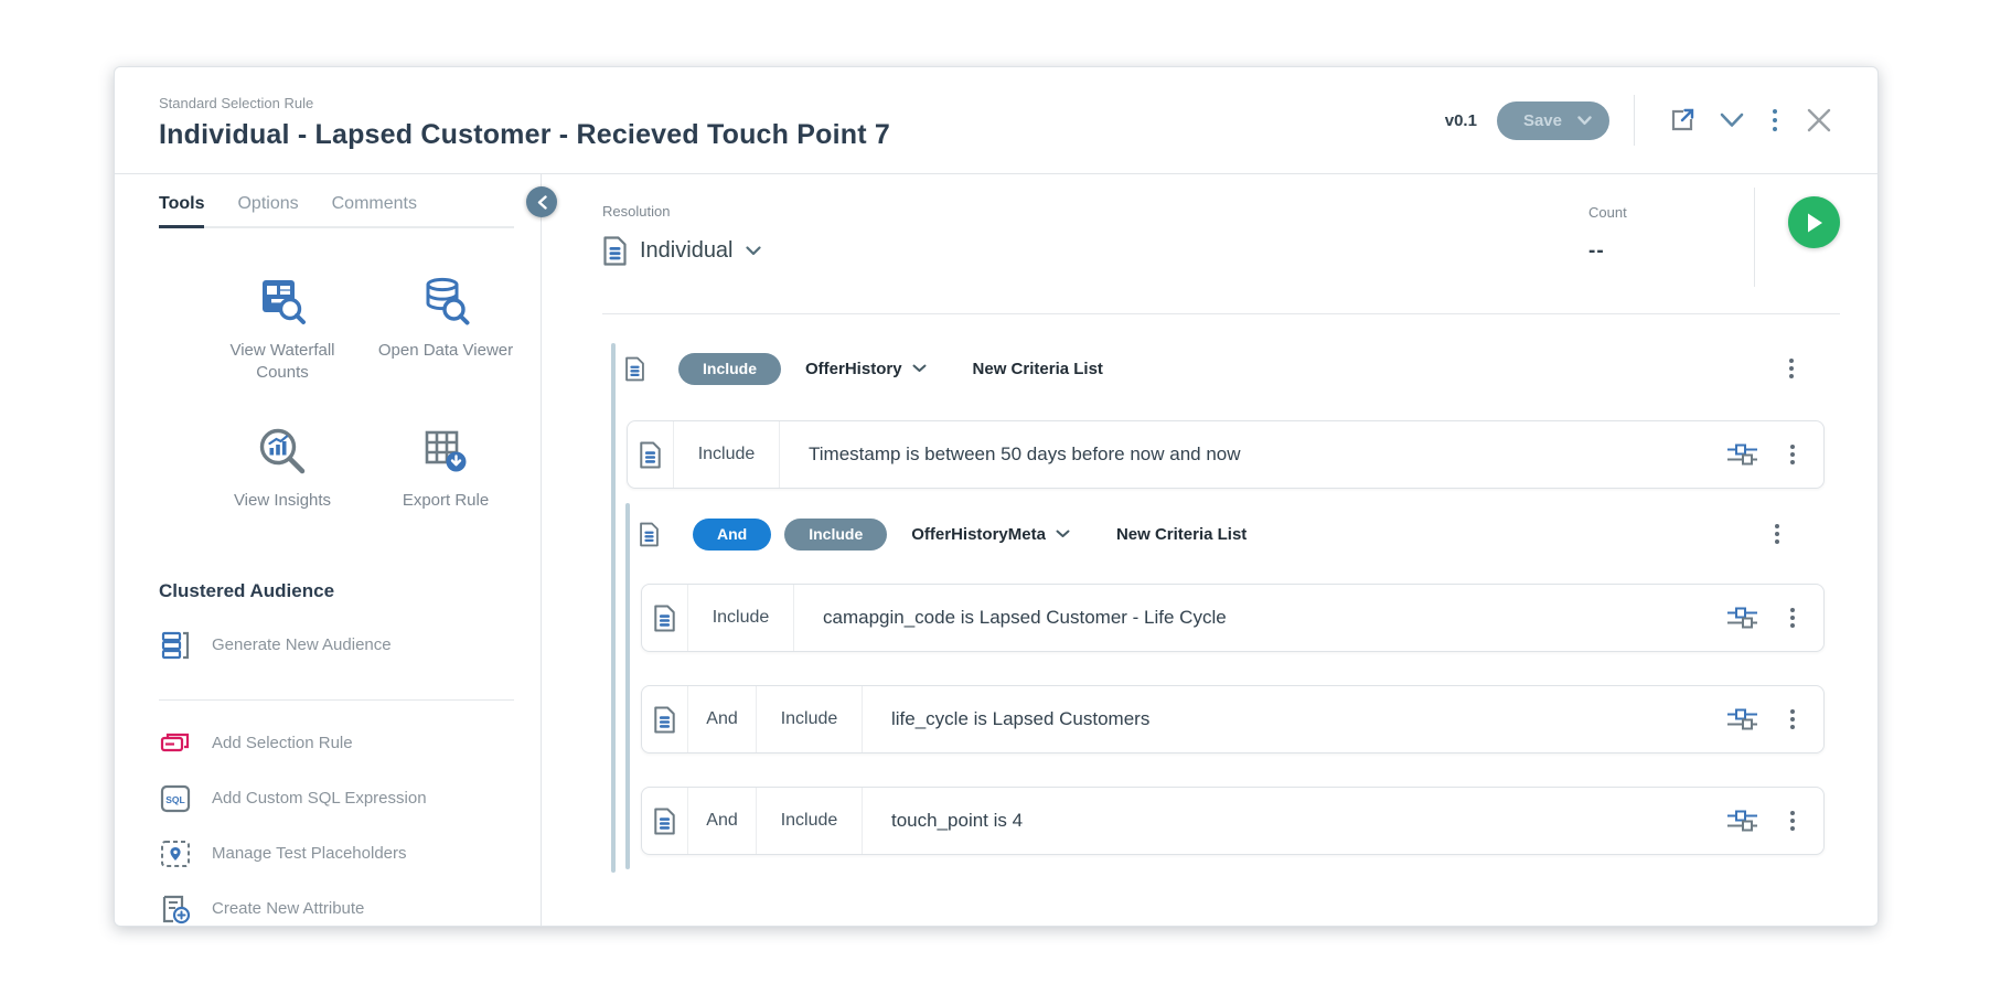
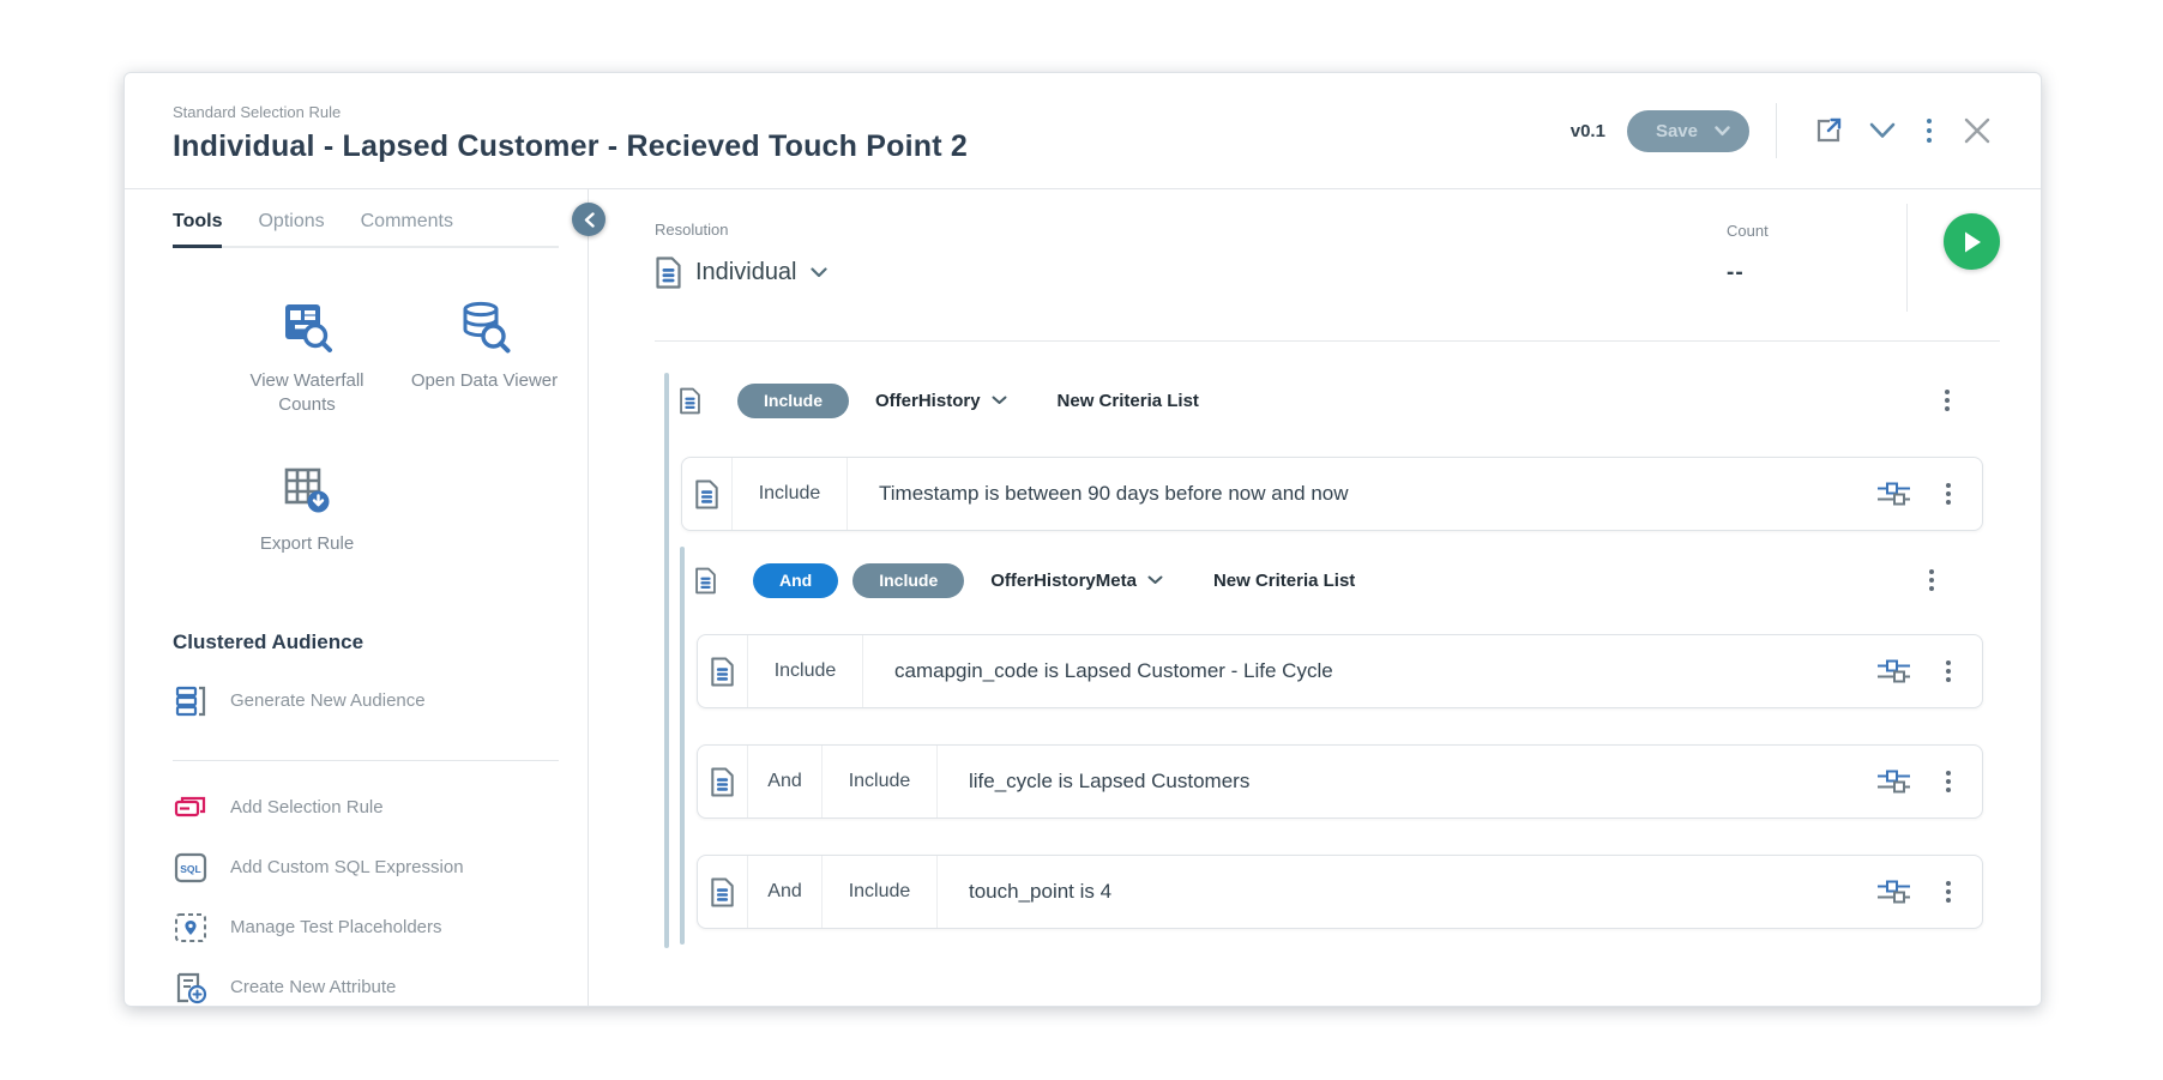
  Standard Selection Rule
- Individual - Lapsed Customer - Recieved Touch Point 7
+ Individual - Lapsed Customer - Recieved Touch Point 2
  v0.1
  Save
  Tools
  Options
  Comments
  View Waterfall Counts
  Open Data Viewer
- View Insights
  Export Rule
  Clustered Audience
  Generate New Audience
  Add Selection Rule
  SQL
  Add Custom SQL Expression
  Manage Test Placeholders
  Create New Attribute
  Resolution
  Individual
  Count
  --
  Include
  OfferHistory
  New Criteria List
  Include
- Timestamp is between 50 days before now and now
+ Timestamp is between 90 days before now and now
  And
  Include
  OfferHistoryMeta
  New Criteria List
  Include
  camapgin_code is Lapsed Customer - Life Cycle
  And
  Include
  life_cycle is Lapsed Customers
  And
  Include
  touch_point is 4
